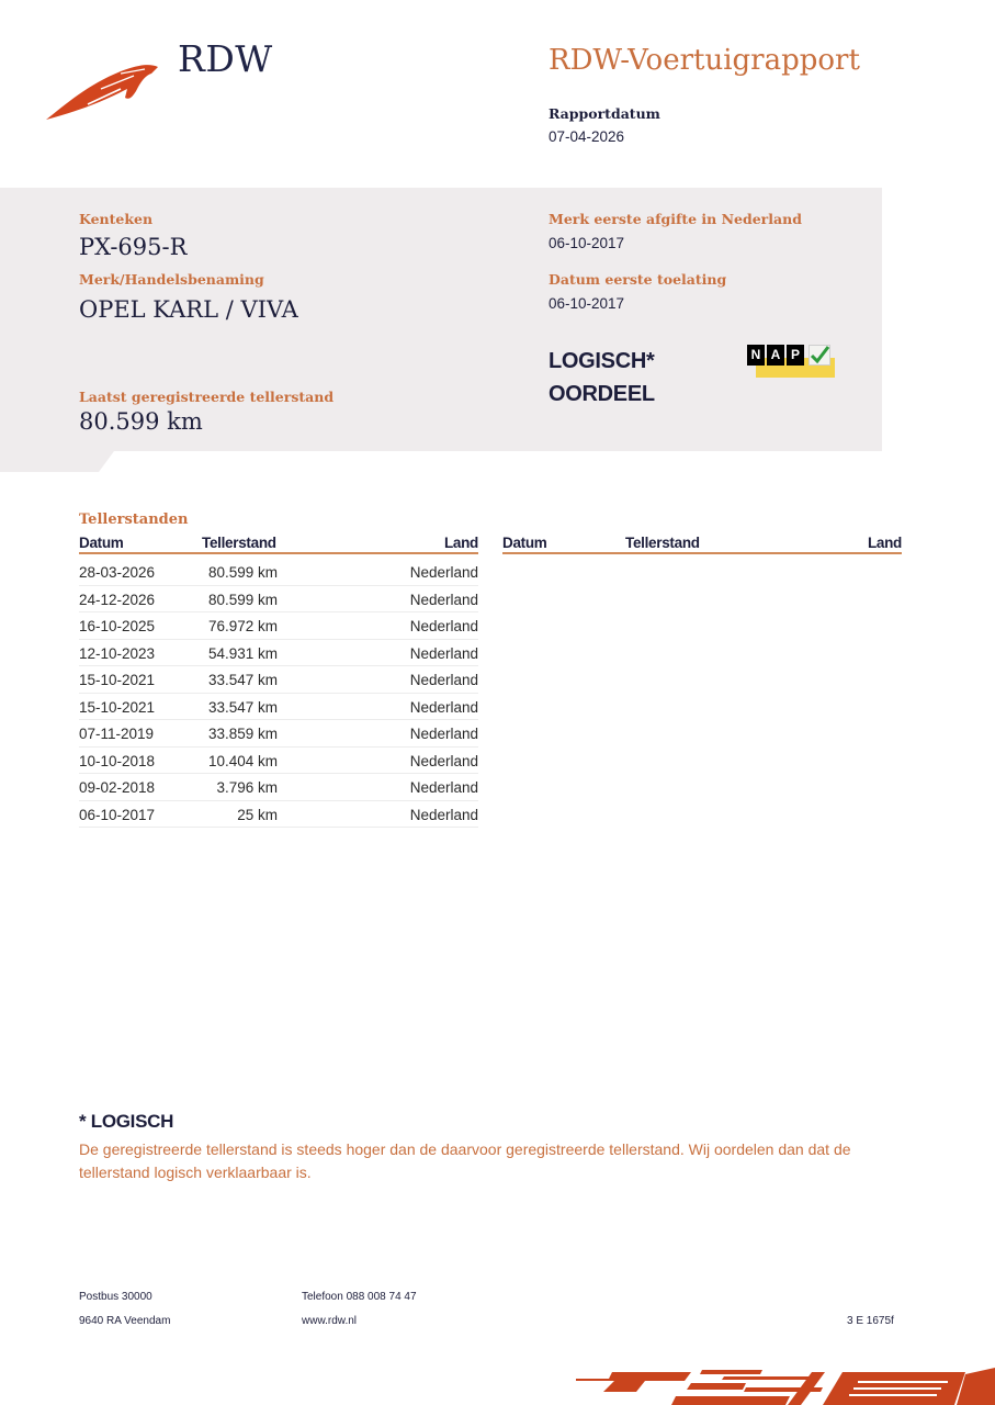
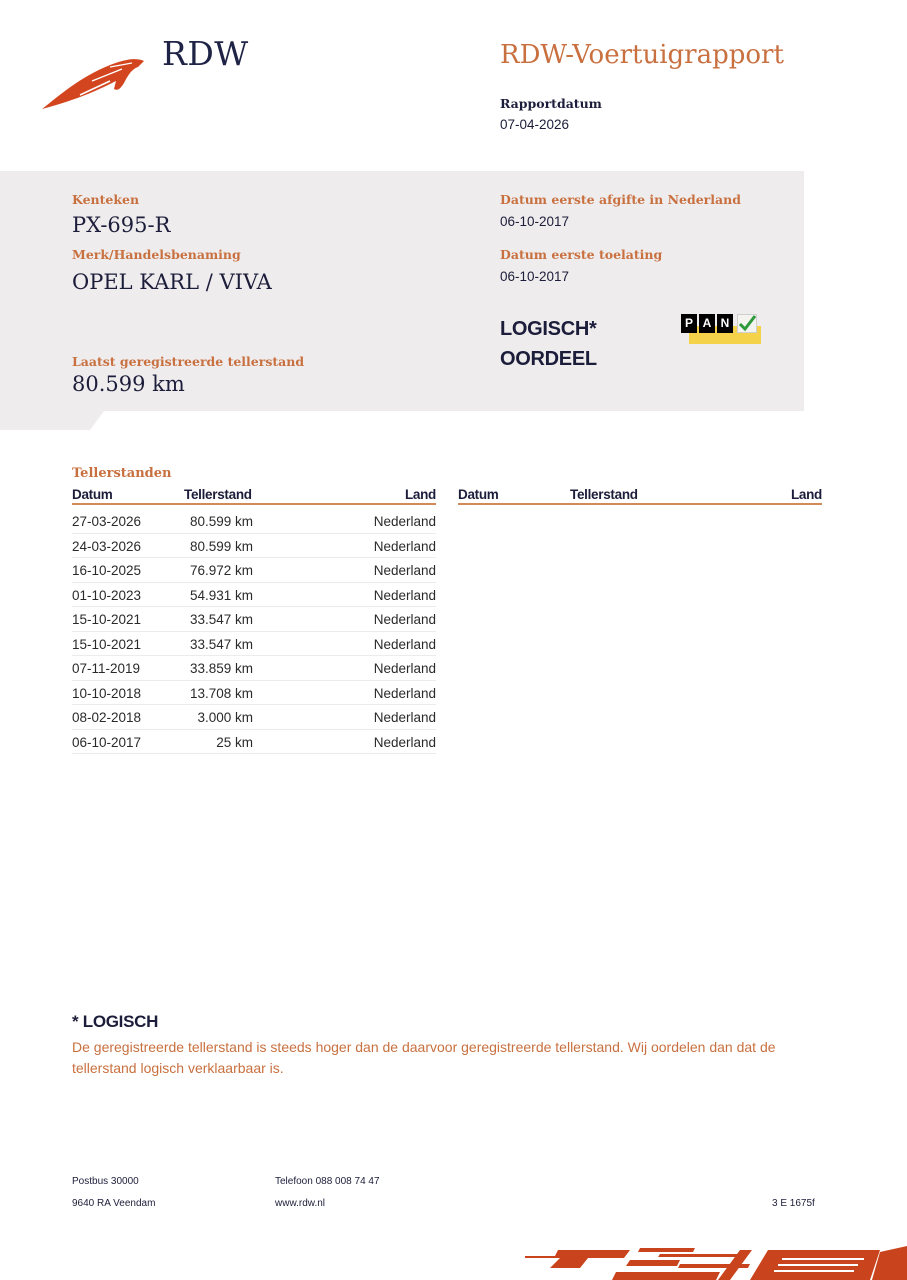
  RDW
  RDW-Voertuigrapport
  Rapportdatum
  07-04-2026
  Kenteken
  PX-695-R
  Merk/Handelsbenaming
  OPEL KARL / VIVA
  Laatst geregistreerde tellerstand
  80.599 km
- Merk eerste afgifte in Nederland
+ Datum eerste afgifte in Nederland
  06-10-2017
  Datum eerste toelating
  06-10-2017
  LOGISCH*
  OORDEEL
- N
+ P
  A
- P
+ N
  Tellerstanden
  Datum
  Tellerstand
  Land
- 28-03-2026
+ 27-03-2026
  80.599 km
  Nederland
- 24-12-2026
+ 24-03-2026
  80.599 km
  Nederland
  16-10-2025
  76.972 km
  Nederland
- 12-10-2023
+ 01-10-2023
  54.931 km
  Nederland
  15-10-2021
  33.547 km
  Nederland
  15-10-2021
  33.547 km
  Nederland
  07-11-2019
  33.859 km
  Nederland
  10-10-2018
- 10.404 km
+ 13.708 km
  Nederland
- 09-02-2018
+ 08-02-2018
- 3.796 km
+ 3.000 km
  Nederland
  06-10-2017
  25 km
  Nederland
  Datum
  Tellerstand
  Land
  * LOGISCH
  De geregistreerde tellerstand is steeds hoger dan de daarvoor geregistreerde tellerstand. Wij oordelen dan dat de tellerstand logisch verklaarbaar is.
  Postbus 30000
  9640 RA Veendam
  Telefoon 088 008 74 47
  www.rdw.nl
  3 E 1675f
